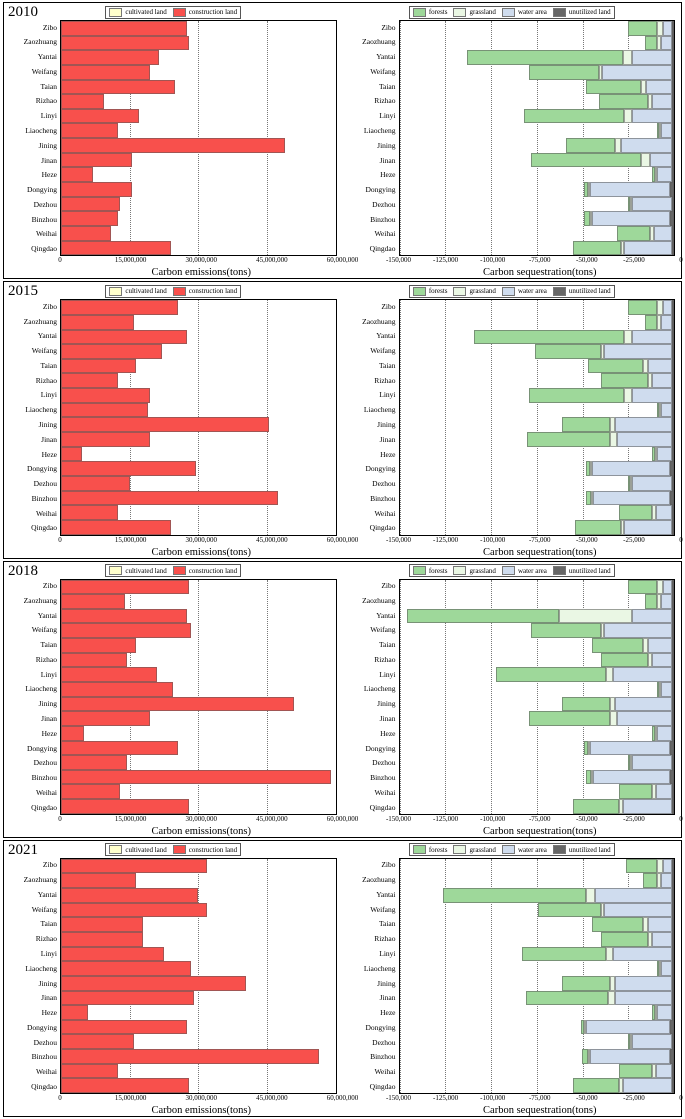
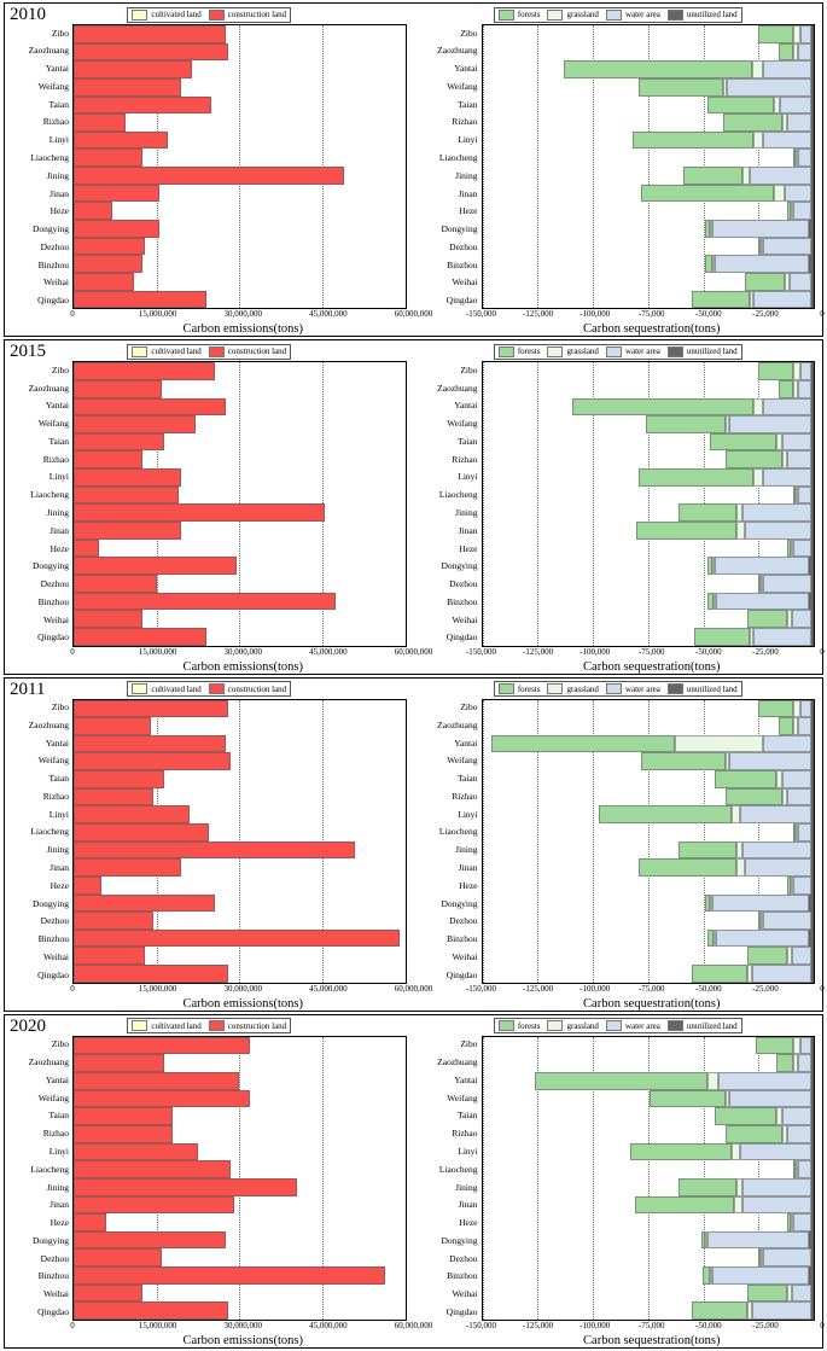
  2010
  cultivated land
  construction land
  Zibo
  Zaozhuang
  Yantai
  Weifang
  Taian
  Rizhao
  Linyi
  Liaocheng
  Jining
  Jinan
  Heze
  Dongying
  Dezhou
  Binzhou
  Weihai
  Qingdao
  0
  15,000,000
  30,000,000
  45,000,000
  60,000,000
  Carbon emissions(tons)
  forests
  grassland
  water area
  unutilized land
  Zibo
  Zaozhuang
  Yantai
  Weifang
  Taian
  Rizhao
  Linyi
  Liaocheng
  Jining
  Jinan
  Heze
  Dongying
  Dezhou
  Binzhou
  Weihai
  Qingdao
  -150,000
  -125,000
  -100,000
  -75,000
  -50,000
  -25,000
  0
  Carbon sequestration(tons)
  2015
  cultivated land
  construction land
  Zibo
  Zaozhuang
  Yantai
  Weifang
  Taian
  Rizhao
  Linyi
  Liaocheng
  Jining
  Jinan
  Heze
  Dongying
  Dezhou
  Binzhou
  Weihai
  Qingdao
  0
  15,000,000
  30,000,000
  45,000,000
  60,000,000
  Carbon emissions(tons)
  forests
  grassland
  water area
  unutilized land
  Zibo
  Zaozhuang
  Yantai
  Weifang
  Taian
  Rizhao
  Linyi
  Liaocheng
  Jining
  Jinan
  Heze
  Dongying
  Dezhou
  Binzhou
  Weihai
  Qingdao
  -150,000
  -125,000
  -100,000
  -75,000
  -50,000
  -25,000
  0
  Carbon sequestration(tons)
- 2018
+ 2011
  cultivated land
  construction land
  Zibo
  Zaozhuang
  Yantai
  Weifang
  Taian
  Rizhao
  Linyi
  Liaocheng
  Jining
  Jinan
  Heze
  Dongying
  Dezhou
  Binzhou
  Weihai
  Qingdao
  0
  15,000,000
  30,000,000
  45,000,000
  60,000,000
  Carbon emissions(tons)
  forests
  grassland
  water area
  unutilized land
  Zibo
  Zaozhuang
  Yantai
  Weifang
  Taian
  Rizhao
  Linyi
  Liaocheng
  Jining
  Jinan
  Heze
  Dongying
  Dezhou
  Binzhou
  Weihai
  Qingdao
  -150,000
  -125,000
  -100,000
  -75,000
  -50,000
  -25,000
  0
  Carbon sequestration(tons)
- 2021
+ 2020
  cultivated land
  construction land
  Zibo
  Zaozhuang
  Yantai
  Weifang
  Taian
  Rizhao
  Linyi
  Liaocheng
  Jining
  Jinan
  Heze
  Dongying
  Dezhou
  Binzhou
  Weihai
  Qingdao
  0
  15,000,000
  30,000,000
  45,000,000
  60,000,000
  Carbon emissions(tons)
  forests
  grassland
  water area
  unutilized land
  Zibo
  Zaozhuang
  Yantai
  Weifang
  Taian
  Rizhao
  Linyi
  Liaocheng
  Jining
  Jinan
  Heze
  Dongying
  Dezhou
  Binzhou
  Weihai
  Qingdao
  -150,000
  -125,000
  -100,000
  -75,000
  -50,000
  -25,000
  0
  Carbon sequestration(tons)
